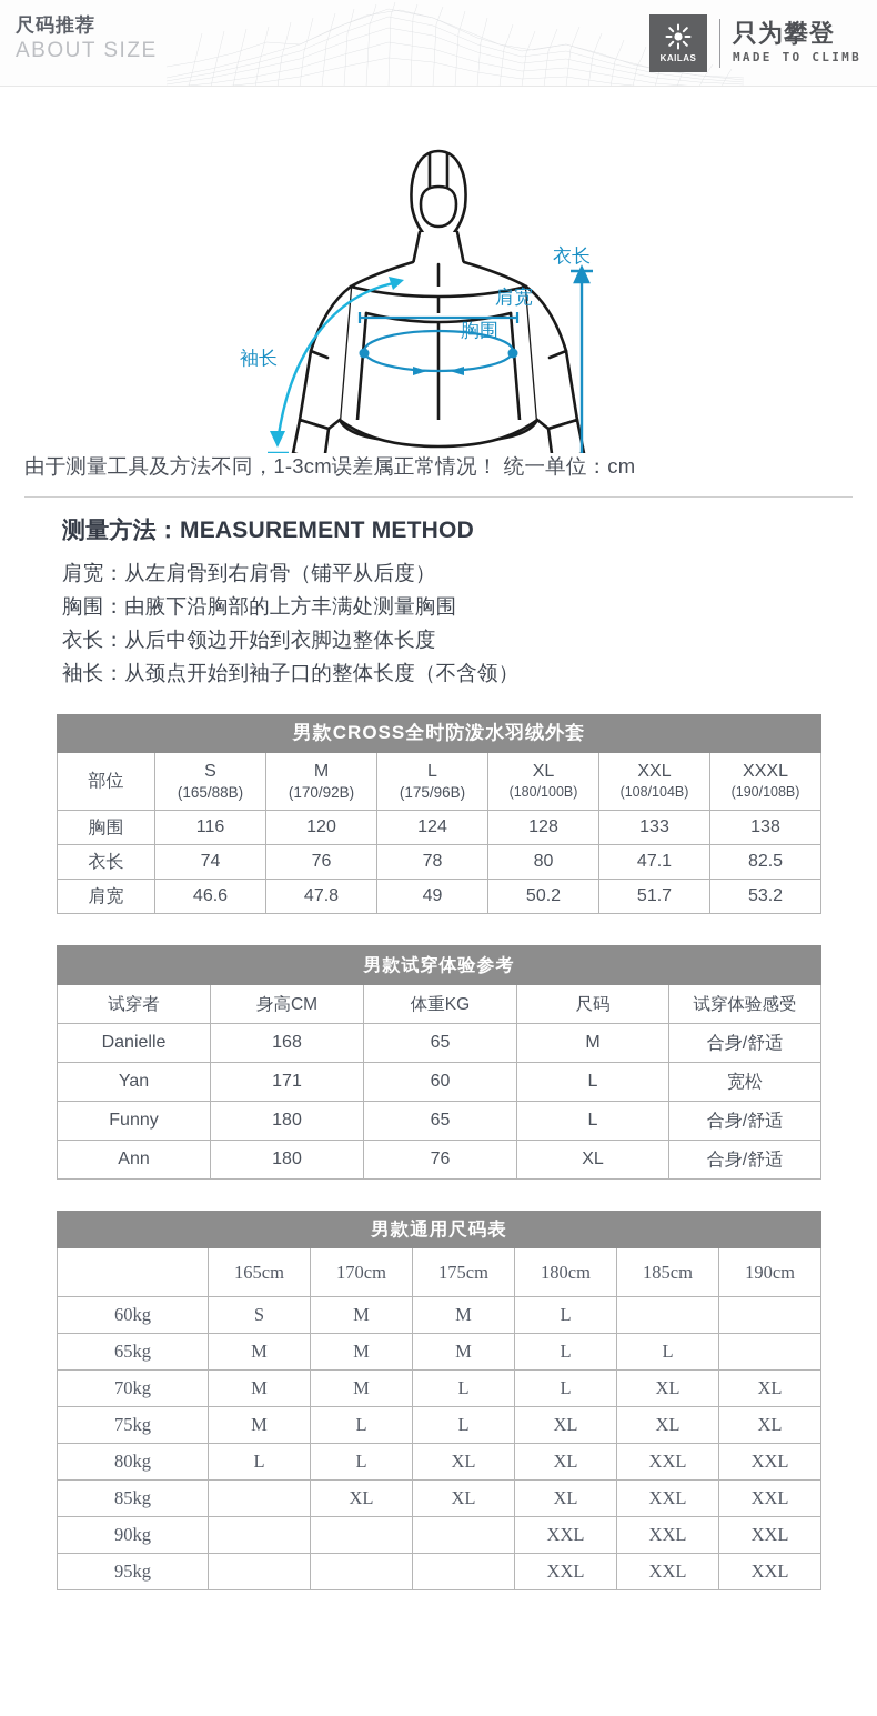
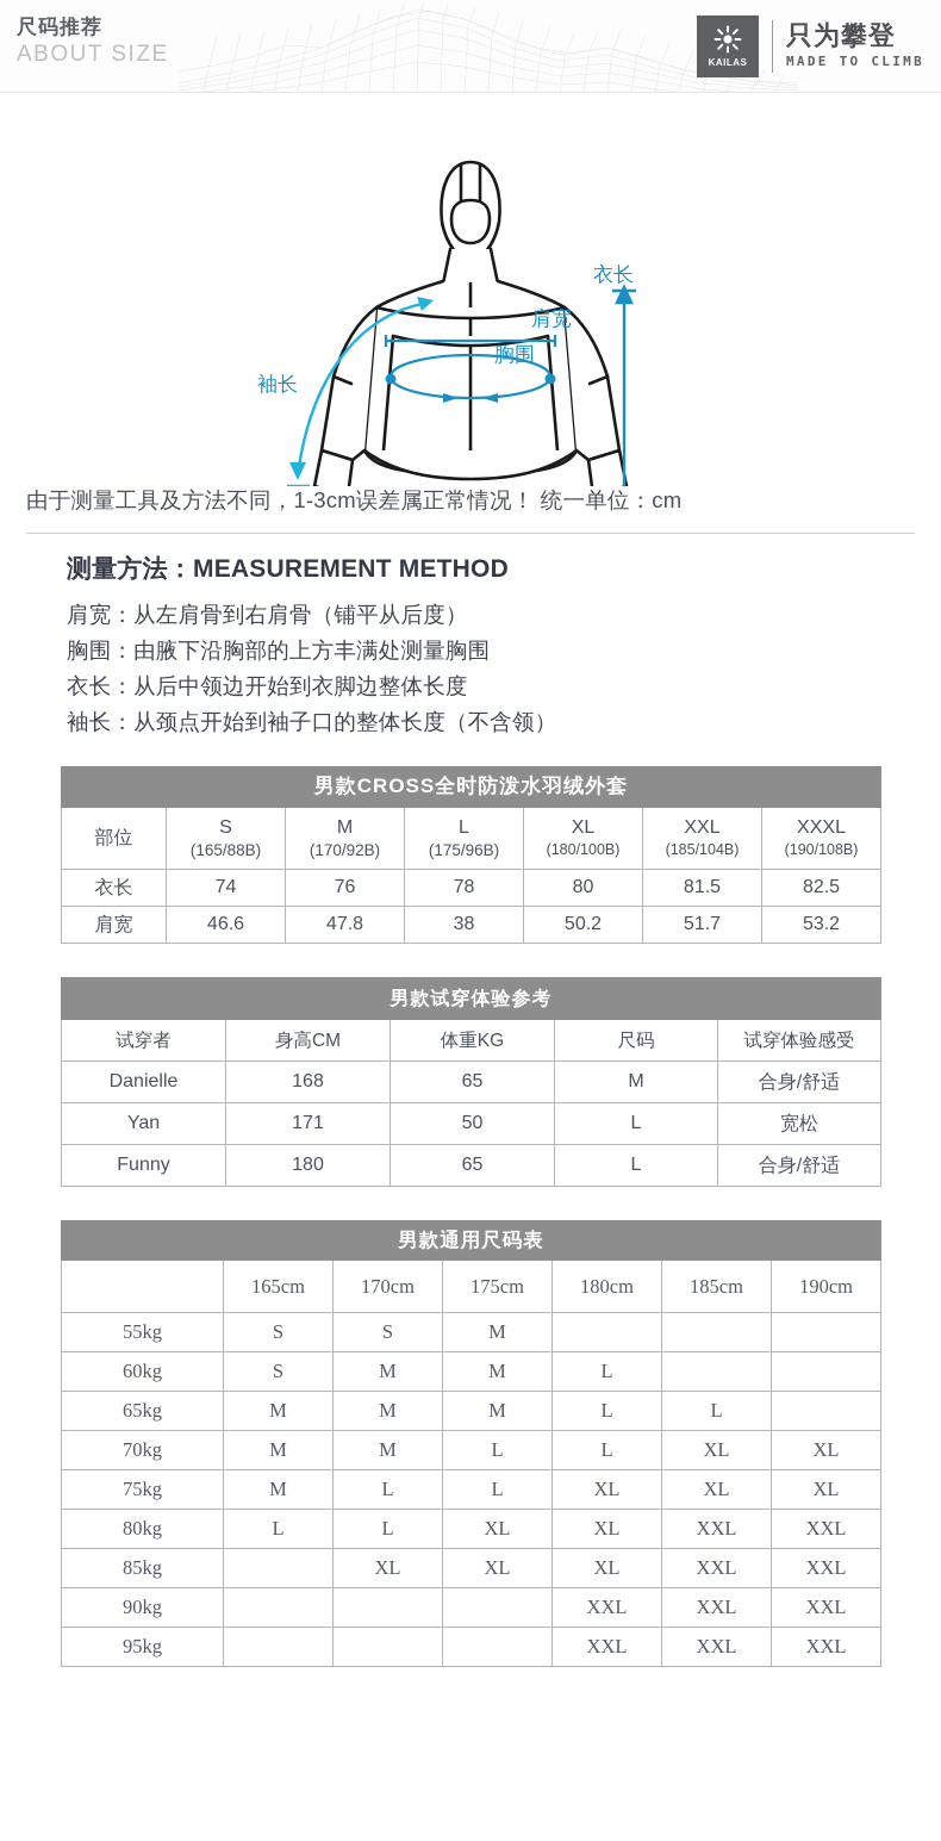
  尺码推荐
  ABOUT SIZE
  KAILAS
  只为攀登
  MADE TO CLIMB
  衣长
  肩宽
  胸围
  袖长
  由于测量工具及方法不同，1-3cm误差属正常情况！ 统一单位：cm
  测量方法：MEASUREMENT METHOD
  肩宽：从左肩骨到右肩骨（铺平从后度）
  胸围：由腋下沿胸部的上方丰满处测量胸围
  衣长：从后中领边开始到衣脚边整体长度
  袖长：从颈点开始到袖子口的整体长度（不含领）
  男款CROSS全时防泼水羽绒外套
- 部位	S (165/88B)	M (170/92B)	L (175/96B)	XL (180/100B)	XXL (108/104B)	XXXL (190/108B)
+ 部位	S (165/88B)	M (170/92B)	L (175/96B)	XL (180/100B)	XXL (185/104B)	XXXL (190/108B)
- 胸围	116	120	124	128	133	138
- 衣长	74	76	78	80	47.1	82.5
+ 衣长	74	76	78	80	81.5	82.5
- 肩宽	46.6	47.8	49	50.2	51.7	53.2
+ 肩宽	46.6	47.8	38	50.2	51.7	53.2
  男款试穿体验参考
  试穿者	身高CM	体重KG	尺码	试穿体验感受
  Danielle	168	65	M	合身/舒适
- Yan	171	60	L	宽松
+ Yan	171	50	L	宽松
  Funny	180	65	L	合身/舒适
- Ann	180	76	XL	合身/舒适
  男款通用尺码表
  	165cm	170cm	175cm	180cm	185cm	190cm
+ 55kg	S	S	M
  60kg	S	M	M	L
  65kg	M	M	M	L	L
  70kg	M	M	L	L	XL	XL
  75kg	M	L	L	XL	XL	XL
  80kg	L	L	XL	XL	XXL	XXL
  85kg		XL	XL	XL	XXL	XXL
  90kg				XXL	XXL	XXL
  95kg				XXL	XXL	XXL
